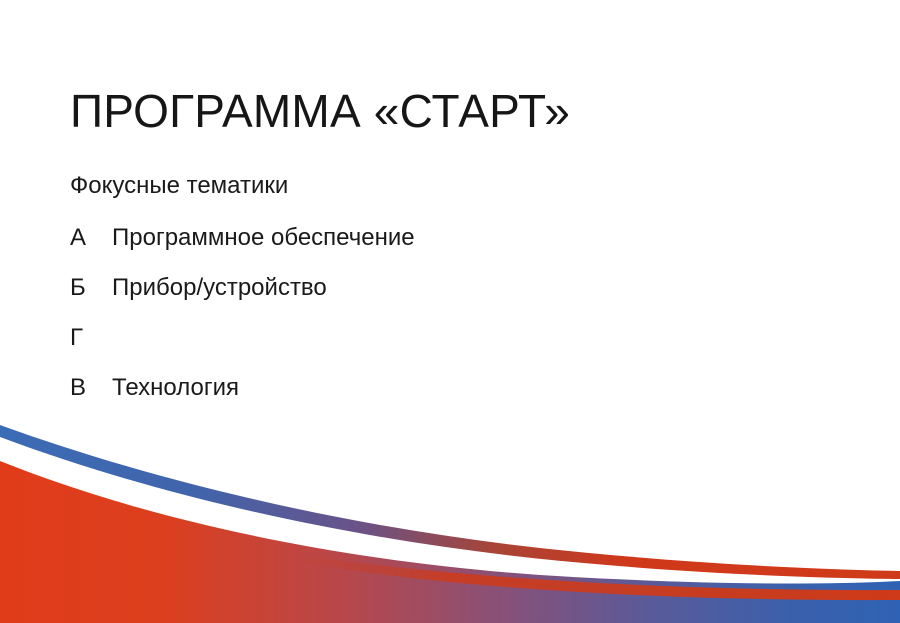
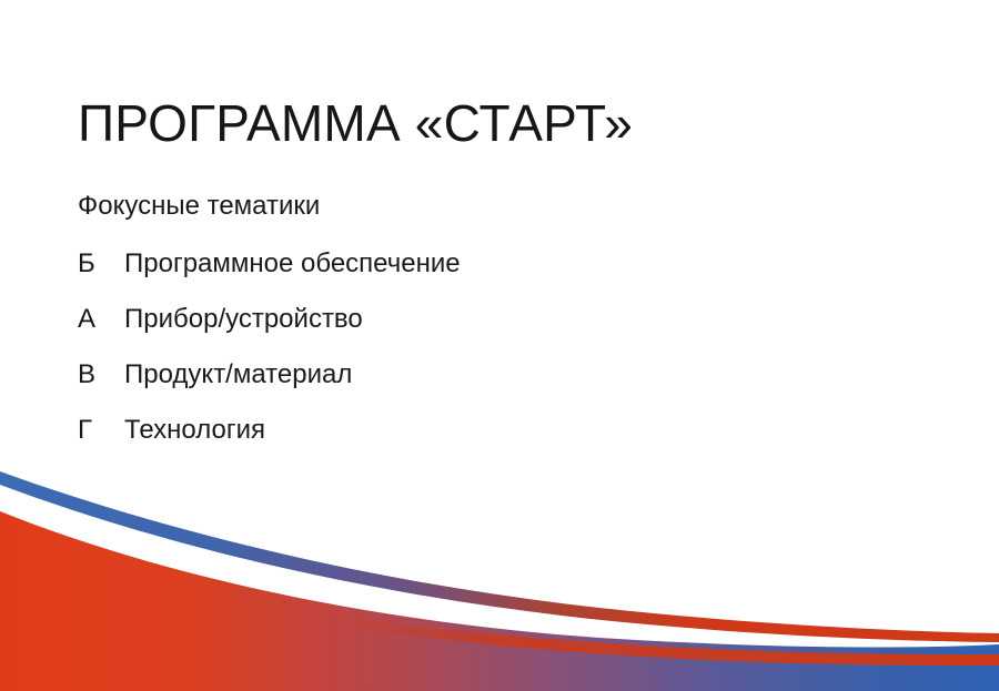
  ПРОГРАММА «СТАРТ»
  Фокусные тематики
- А
+ Б
  Программное обеспечение
- Б
+ А
  Прибор/устройство
- Г
+ В
+ Продукт/материал
- В
+ Г
  Технология
